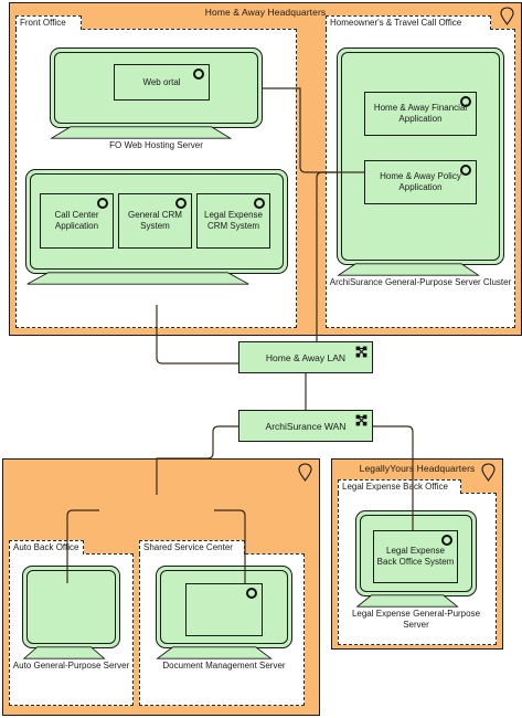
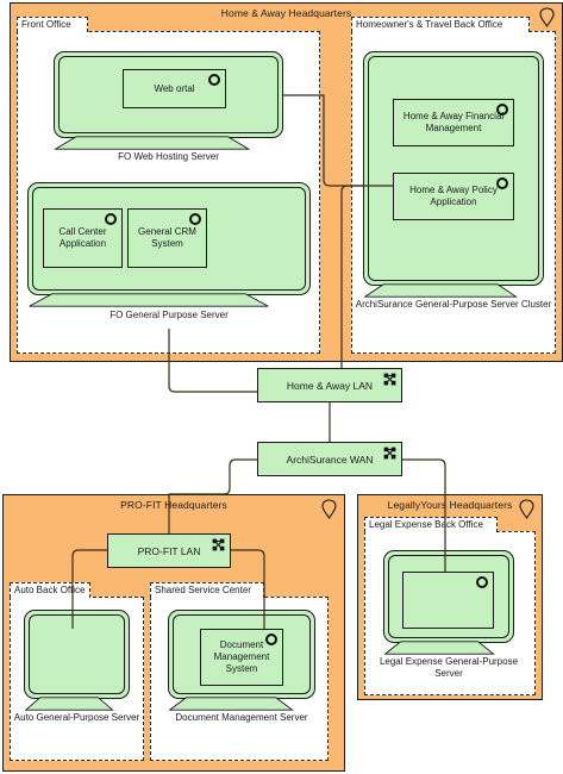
  Home & Away Headquarters
  Front Office
  FO Web Hosting Server
  Web ortal
+ FO General Purpose Server
  Call Center Application
  General CRM System
- Legal Expense CRM System
- Homeowner's & Travel Call Office
+ Homeowner's & Travel Back Office
  ArchiSurance General-Purpose Server Cluster
- Home & Away Financial Application
+ Home & Away Financial Management
  Home & Away Policy Application
  Home & Away LAN
  ArchiSurance WAN
+ PRO-FIT Headquarters
+ PRO-FIT LAN
  Auto Back Office
  Auto General-Purpose Server
  Shared Service Center
  Document Management Server
+ Document Management System
  LegallyYours Headquarters
  Legal Expense Back Office
  Legal Expense General-Purpose Server
- Legal Expense Back Office System
